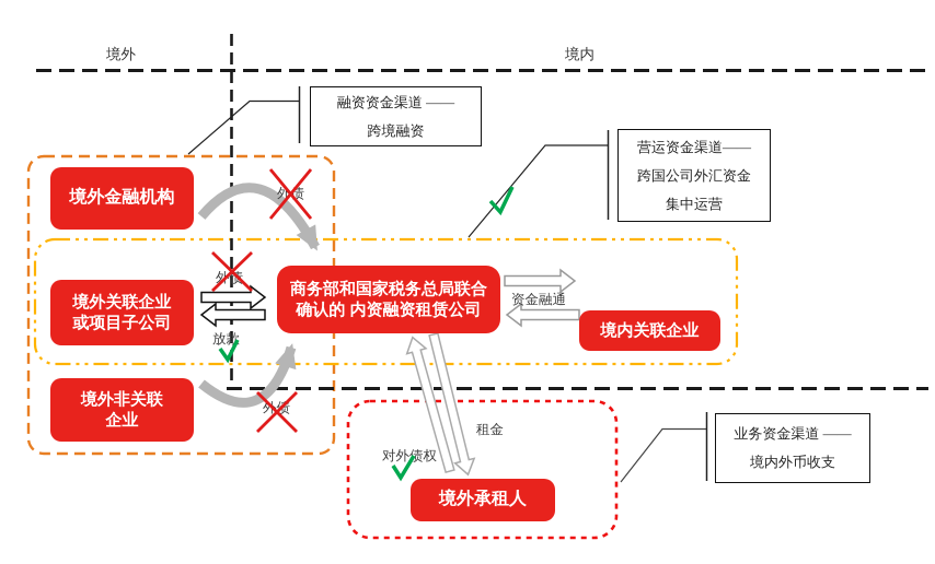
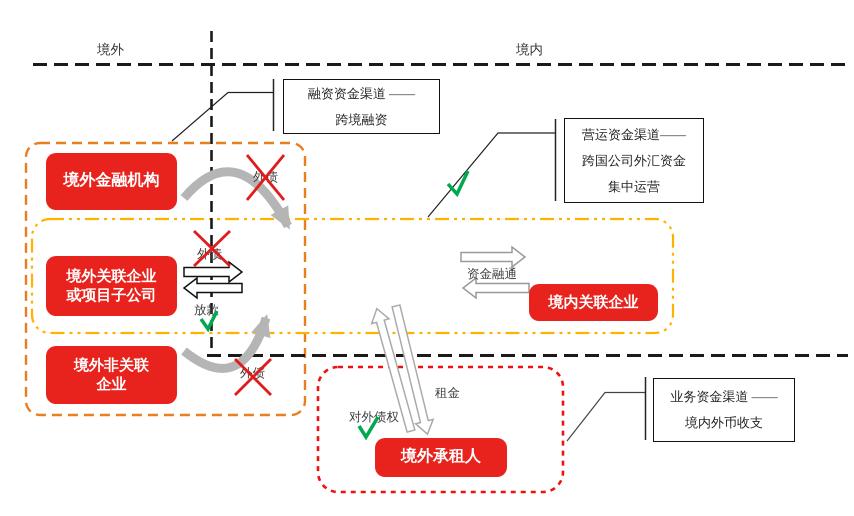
  境外金融机构
  境外关联企业
  或项目子公司
  境外非关联
  企业
- 商务部和国家税务总局联合
- 确认的 内资融资租赁公司
  境内关联企业
  境外承租人
  融资资金渠道 ——
  跨境融资
  营运资金渠道——
  跨国公司外汇资金
  集中运营
  业务资金渠道 ——
  境内外币收支
  境外
  境内
  外债
  放款
  资金融通
  租金
  对外债权
